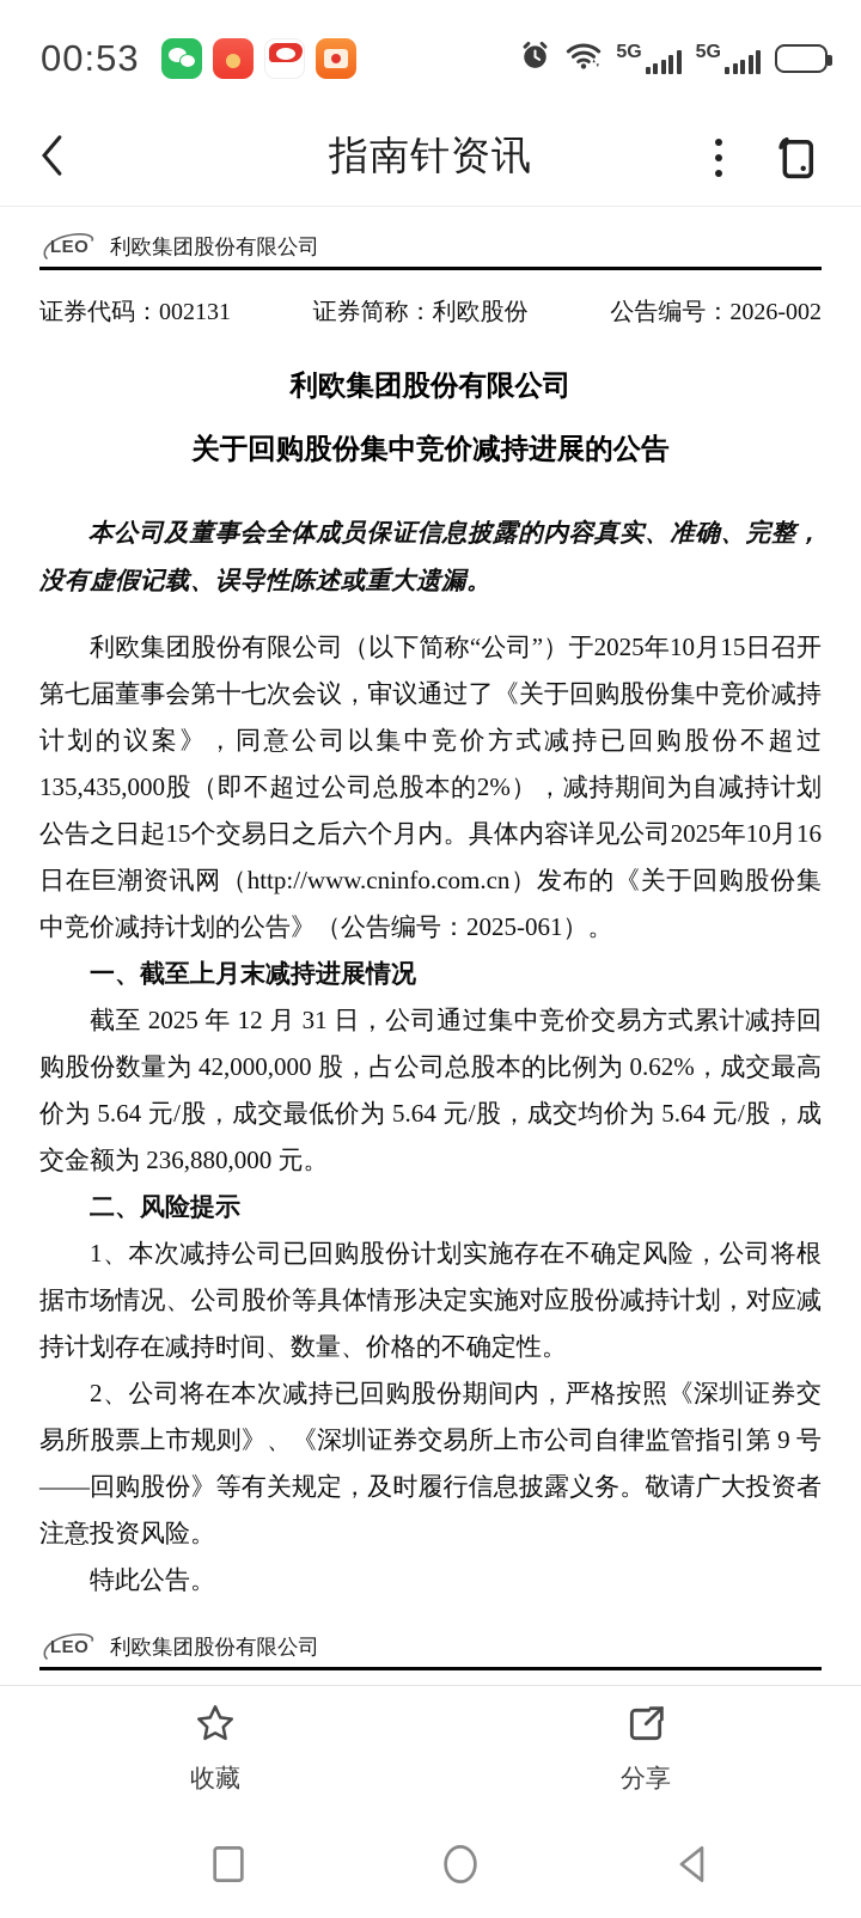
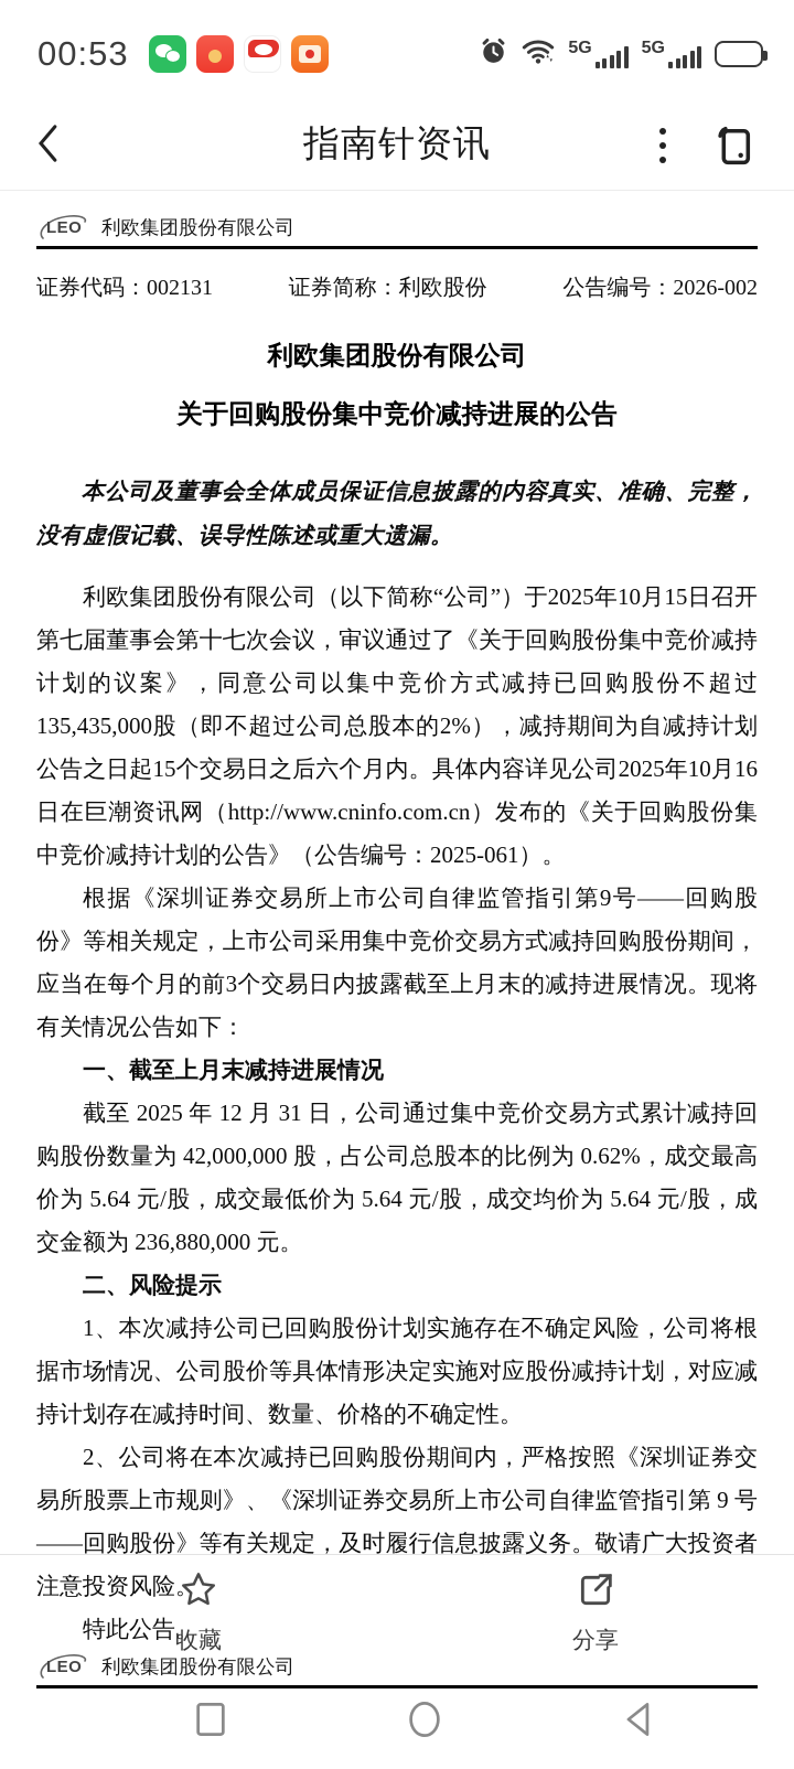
  00:53
  5G
  5G
  指南针资讯
  LEO
  利欧集团股份有限公司
  证券代码：002131
  证券简称：利欧股份
  公告编号：2026-002
  利欧集团股份有限公司
  关于回购股份集中竞价减持进展的公告
  本公司及董事会全体成员保证信息披露的内容真实、准确、完整，没有虚假记载、误导性陈述或重大遗漏。
  利欧集团股份有限公司（以下简称“公司”）于2025年10月15日召开第七届董事会第十七次会议，审议通过了《关于回购股份集中竞价减持计划的议案》，同意公司以集中竞价方式减持已回购股份不超过135,435,000股（即不超过公司总股本的2%），减持期间为自减持计划公告之日起15个交易日之后六个月内。具体内容详见公司2025年10月16日在巨潮资讯网（http://www.cninfo.com.cn）发布的《关于回购股份集中竞价减持计划的公告》（公告编号：2025-061）。
+ 根据《深圳证券交易所上市公司自律监管指引第9号——回购股份》等相关规定，上市公司采用集中竞价交易方式减持回购股份期间，应当在每个月的前3个交易日内披露截至上月末的减持进展情况。现将有关情况公告如下：
  一、截至上月末减持进展情况
  截至 2025 年 12 月 31 日，公司通过集中竞价交易方式累计减持回购股份数量为 42,000,000 股，占公司总股本的比例为 0.62%，成交最高价为 5.64 元/股，成交最低价为 5.64 元/股，成交均价为 5.64 元/股，成交金额为 236,880,000 元。
  二、风险提示
  1、本次减持公司已回购股份计划实施存在不确定风险，公司将根据市场情况、公司股价等具体情形决定实施对应股份减持计划，对应减持计划存在减持时间、数量、价格的不确定性。
  2、公司将在本次减持已回购股份期间内，严格按照《深圳证券交易所股票上市规则》、《深圳证券交易所上市公司自律监管指引第 9 号——回购股份》等有关规定，及时履行信息披露义务。敬请广大投资者注意投资风险。
  特此公告。
  LEO
  利欧集团股份有限公司
  收藏
  分享
